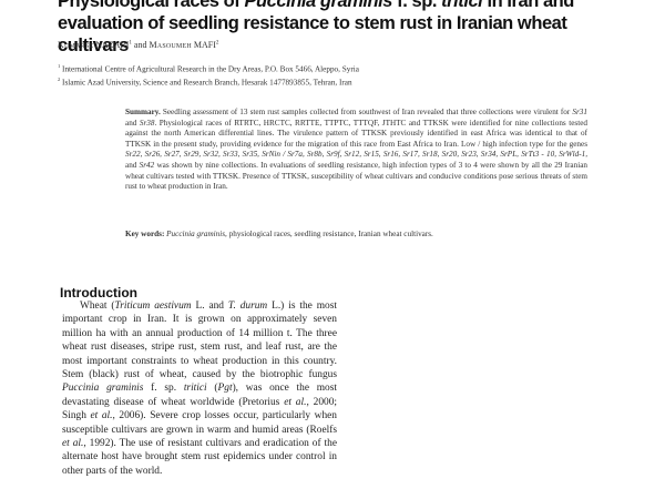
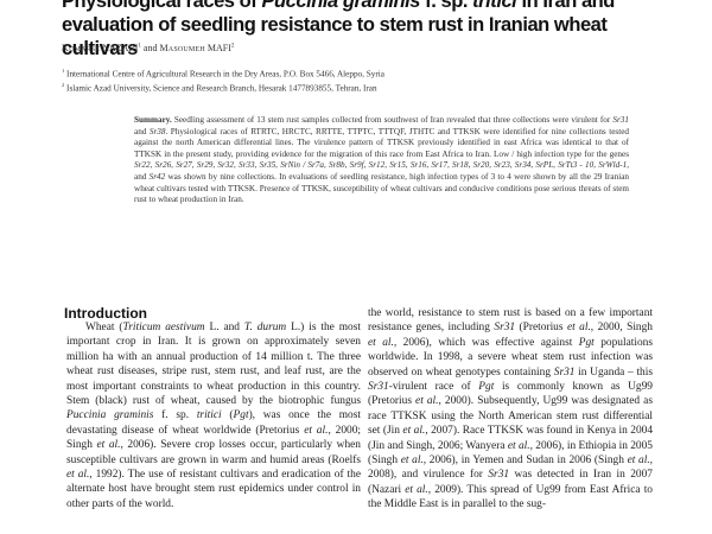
  Physiological races of Puccinia graminis f. sp. tritici in Iran and
  evaluation of seedling resistance to stem rust in Iranian wheat cultivars
  Kumarse NAZARI and Masoumeh MAFI
  International Centre of Agricultural Research in the Dry Areas, P.O. Box 5466, Aleppo, Syria
  Islamic Azad University, Science and Research Branch, Hesarak 1477893855, Tehran, Iran
  Summary. Seedling assessment of 13 stem rust samples collected from southwest of Iran revealed that three collections were virulent for Sr31 and Sr38. Physiological races of RTRTC, HRCTC, RRTTE, TTPTC, TTTQF, JTHTC and TTKSK were identified for nine collections tested against the north American differential lines. The virulence pattern of TTKSK previously identified in east Africa was identical to that of TTKSK in the present study, providing evidence for the migration of this race from East Africa to Iran. Low / high infection type for the genes Sr22, Sr26, Sr27, Sr29, Sr32, Sr33, Sr35, SrNin / Sr7a, Sr8b, Sr9f, Sr12, Sr15, Sr16, Sr17, Sr18, Sr20, Sr23, Sr34, SrPL, SrTt3 - 10, SrWld-1, and Sr42 was shown by nine collections. In evaluations of seedling resistance, high infection types of 3 to 4 were shown by all the 29 Iranian wheat cultivars tested with TTKSK. Presence of TTKSK, susceptibility of wheat cultivars and conducive conditions pose serious threats of stem rust to wheat production in Iran.
- Key words: Puccinia graminis, physiological races, seedling resistance, Iranian wheat cultivars.
  Introduction
  Wheat (Triticum aestivum L. and T. durum L.) is the most important crop in Iran. It is grown on approximately seven million ha with an annual production of 14 million t. The three wheat rust diseases, stripe rust, stem rust, and leaf rust, are the most important constraints to wheat production in this country. Stem (black) rust of wheat, caused by the biotrophic fungus Puccinia graminis f. sp. tritici (Pgt), was once the most devastating disease of wheat worldwide (Pretorius et al., 2000; Singh et al., 2006). Severe crop losses occur, particularly when susceptible cultivars are grown in warm and humid areas (Roelfs et al., 1992). The use of resistant cultivars and eradication of the alternate host have brought stem rust epidemics under control in other parts of the world.
+ the world, resistance to stem rust is based on a few important resistance genes, including Sr31 (Pretorius et al., 2000, Singh et al., 2006), which was effective against Pgt populations worldwide. In 1998, a severe wheat stem rust infection was observed on wheat genotypes containing Sr31 in Uganda – this Sr31-virulent race of Pgt is commonly known as Ug99 (Pretorius et al., 2000). Subsequently, Ug99 was designated as race TTKSK using the North American stem rust differential set (Jin et al., 2007). Race TTKSK was found in Kenya in 2004 (Jin and Singh, 2006; Wanyera et al., 2006), in Ethiopia in 2005 (Singh et al., 2006), in Yemen and Sudan in 2006 (Singh et al., 2008), and virulence for Sr31 was detected in Iran in 2007 (Nazari et al., 2009). This spread of Ug99 from East Africa to the Middle East is in parallel to the sug-
